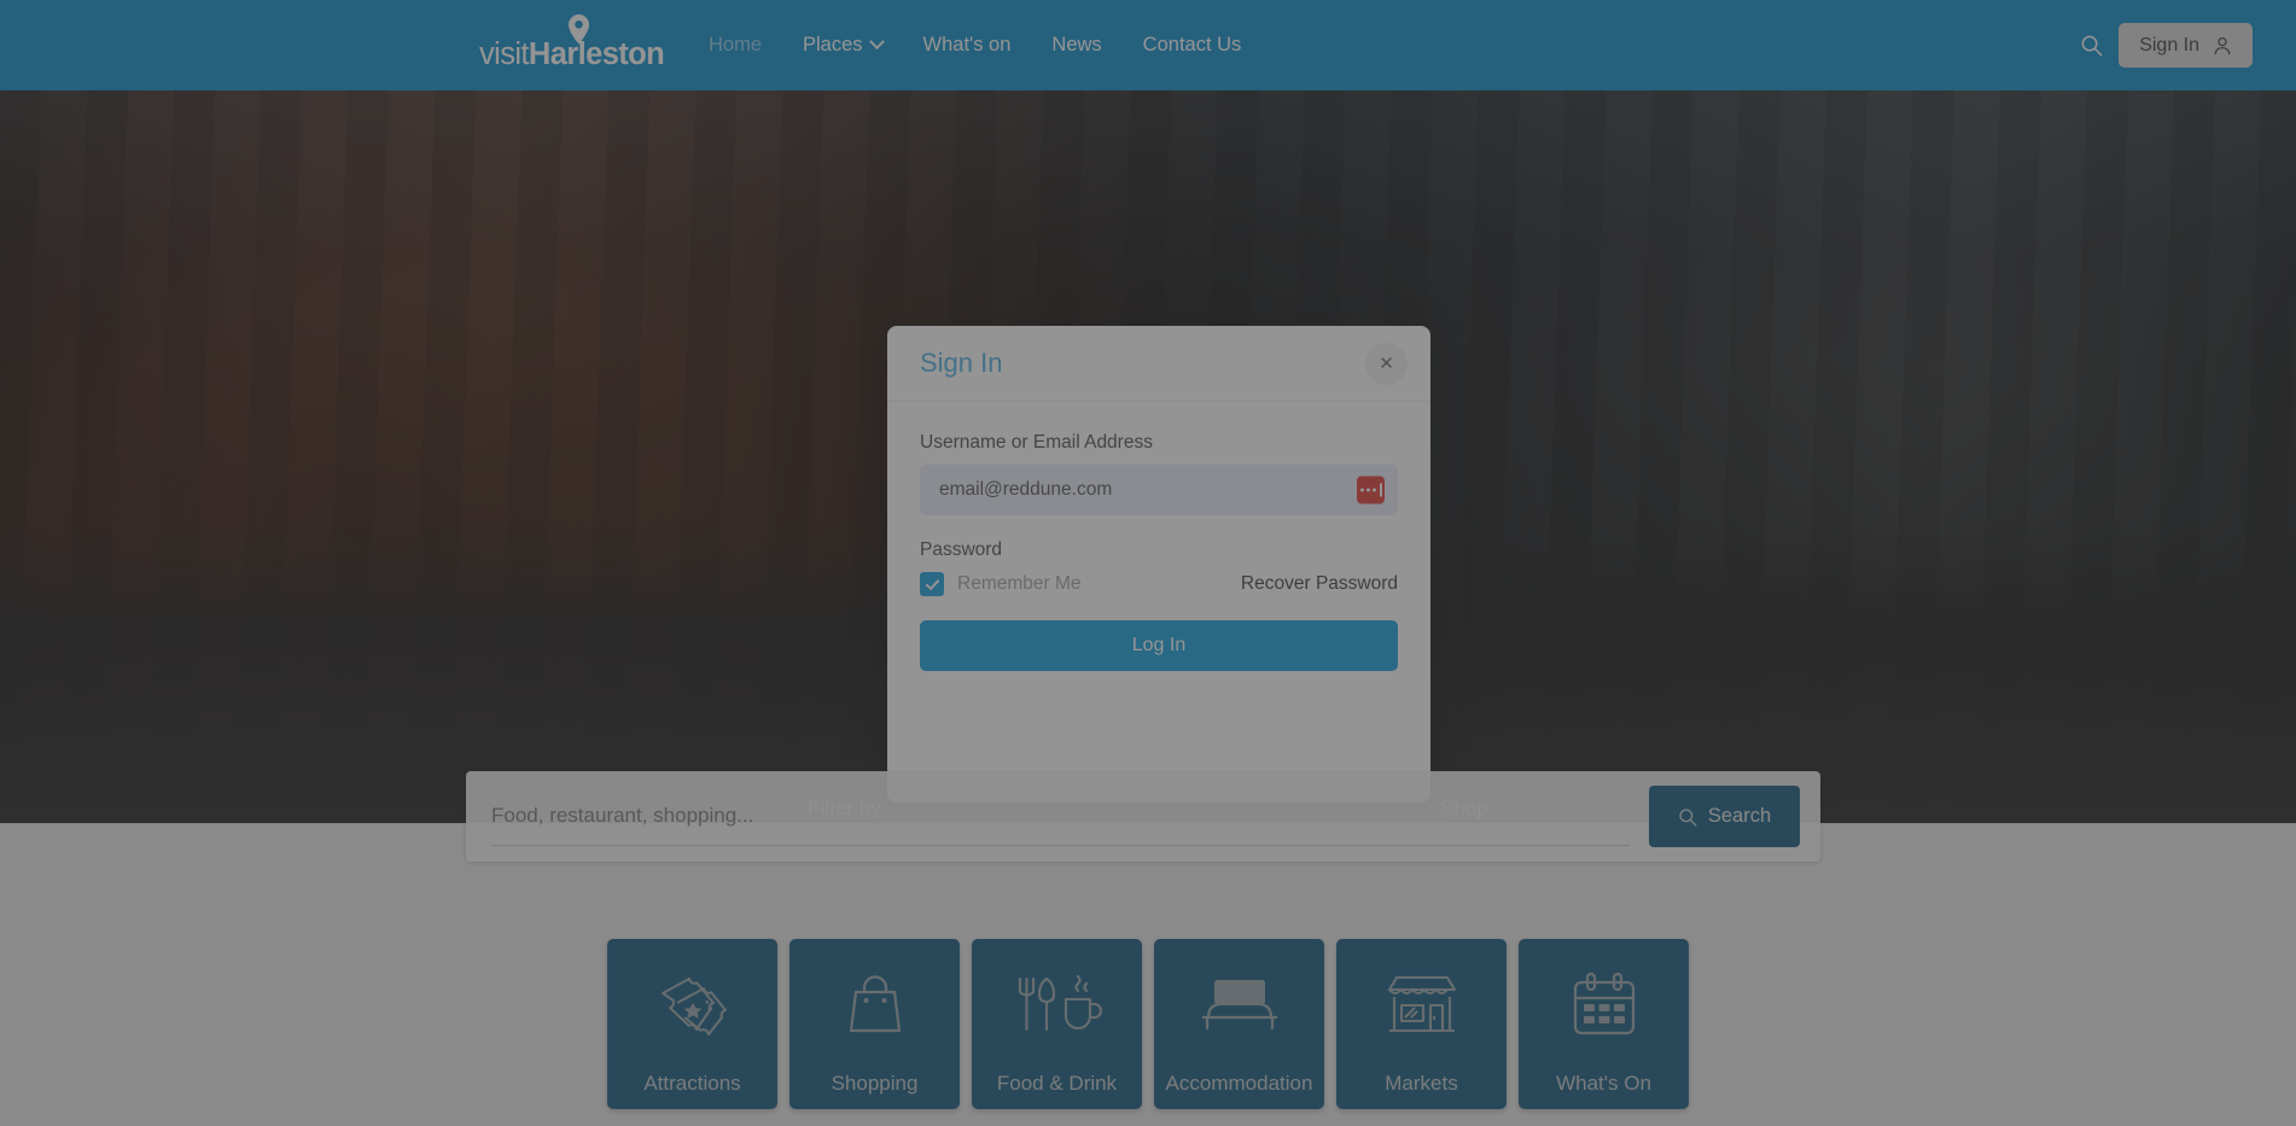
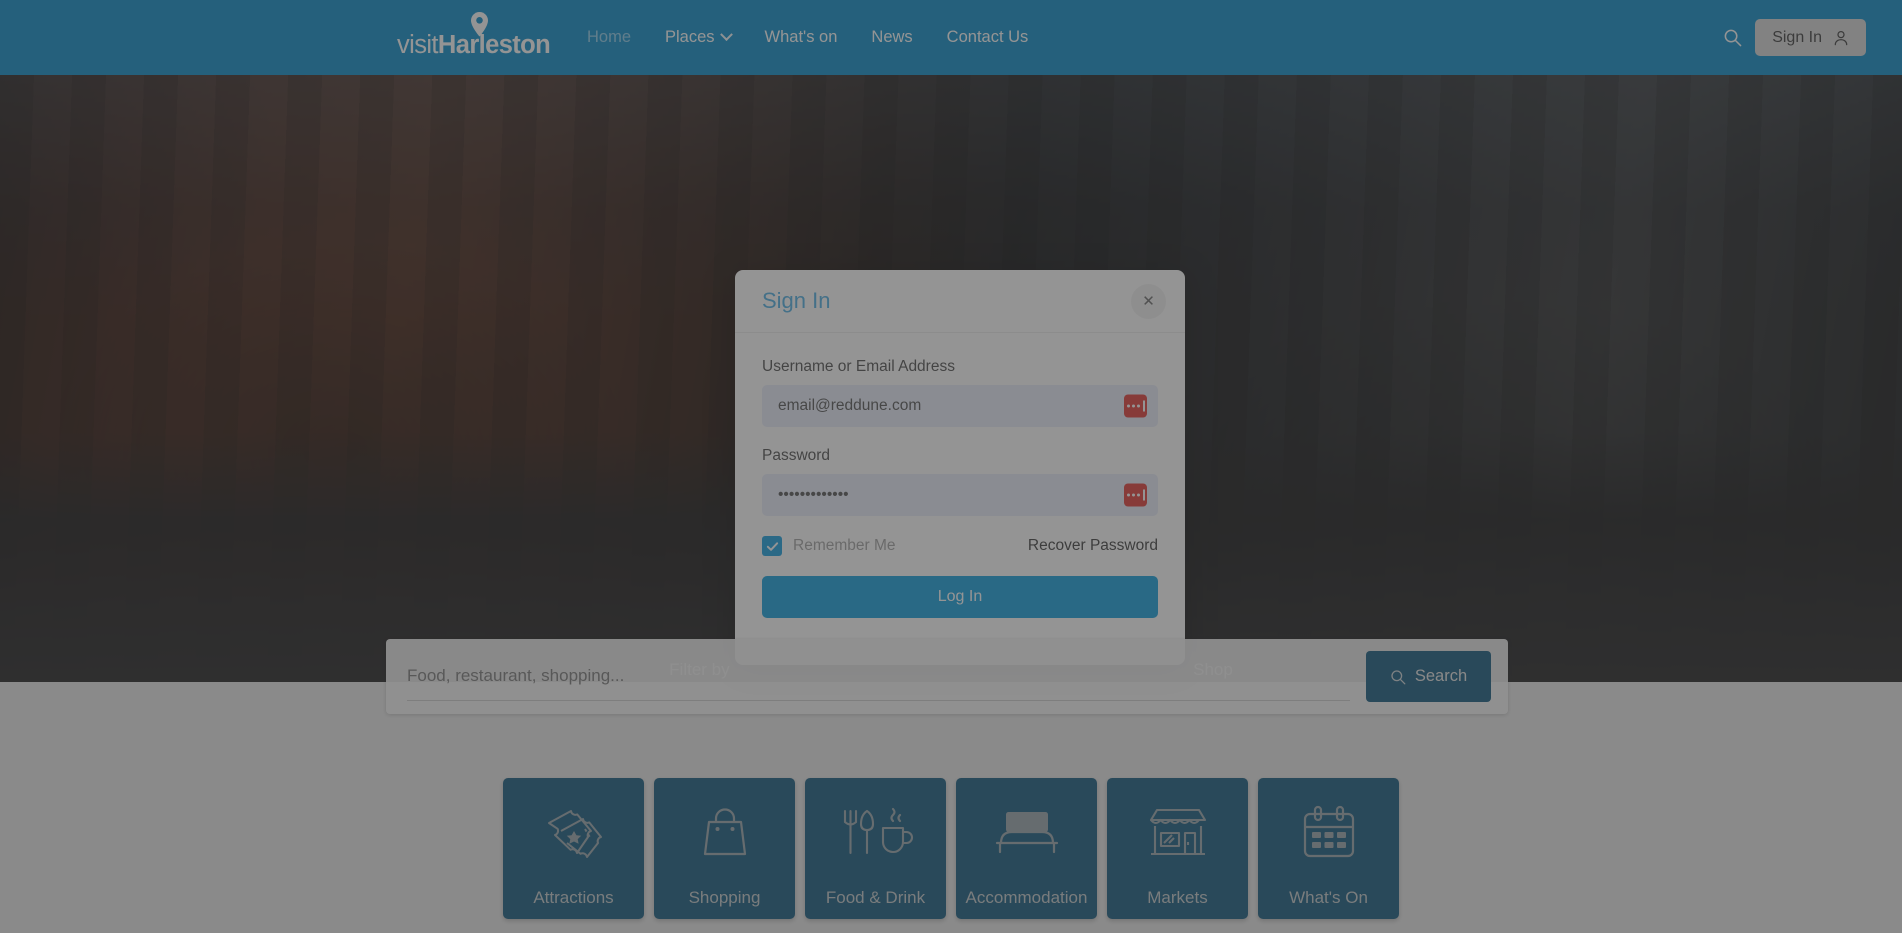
  visitHarleston
  Home
  Places
  What's on
  News
  Contact Us
  Sign In
  Food, restaurant, shopping...
  Search
  Attractions
  Shopping
  Food & Drink
  Accommodation
  Markets
  What's On
  Sign In
  ✕
  Username or Email Address
  email@reddune.com
  Password
+ •••••••••••••
  Remember Me
  Recover Password
  Log In
